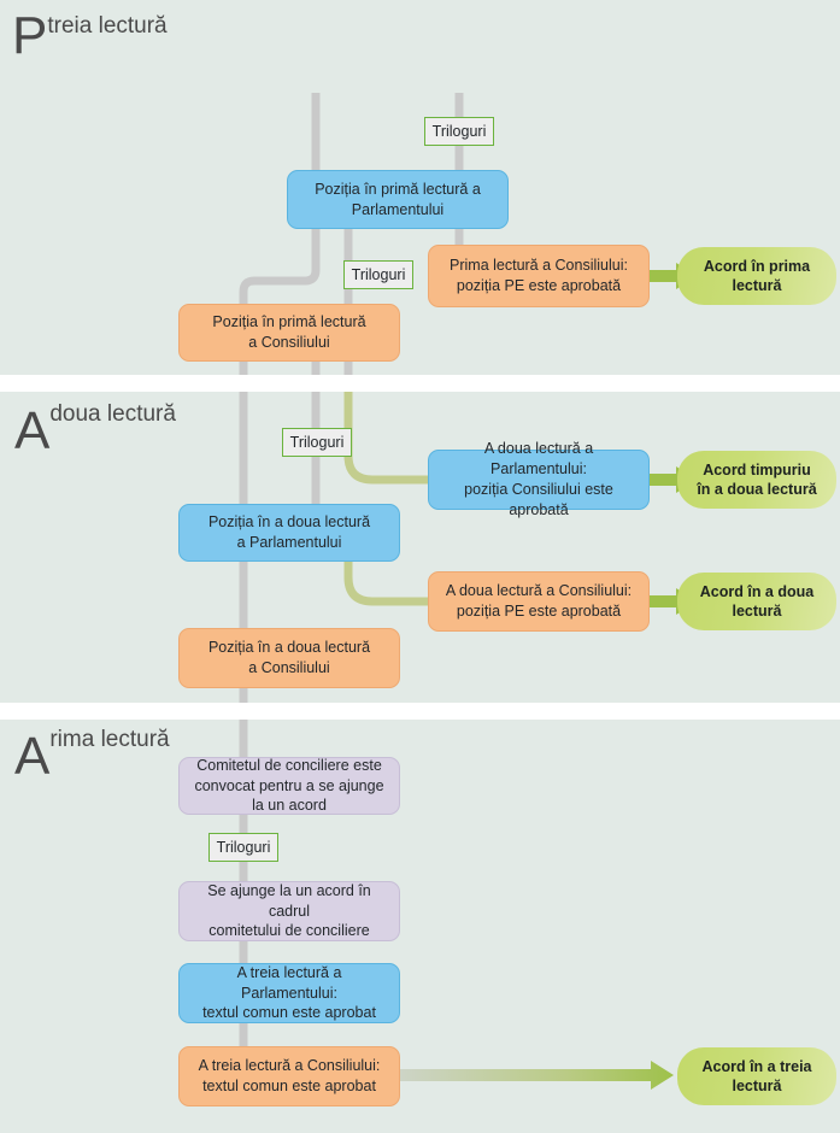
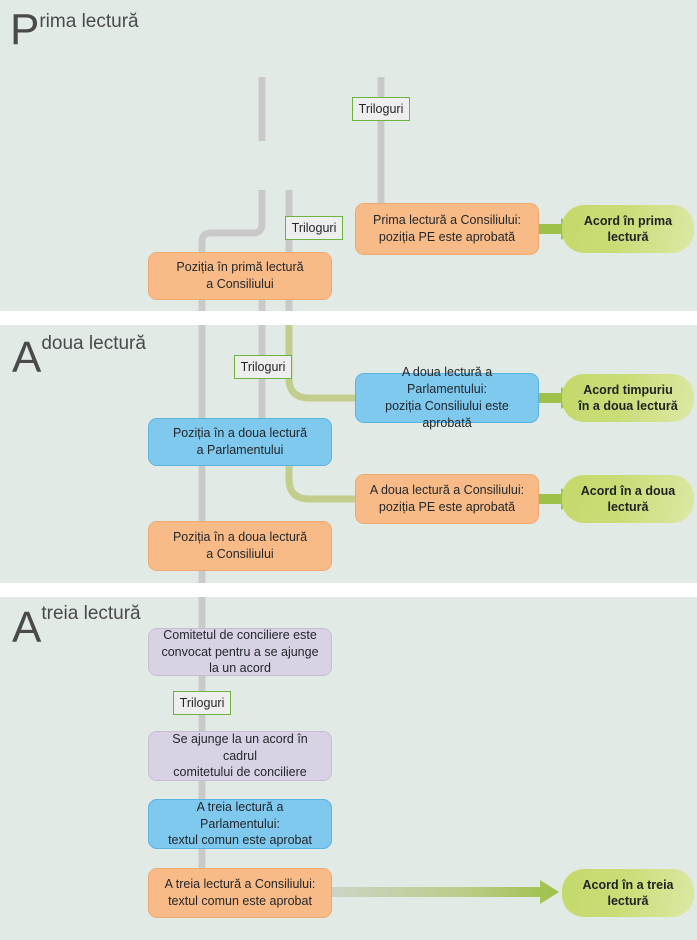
- Ptreia lectură
+ Prima lectură
  Adoua lectură
- Arima lectură
+ Atreia lectură
  Triloguri
- Poziția în primă lectură a
- Parlamentului
  Triloguri
  Prima lectură a Consiliului:
  poziția PE este aprobată
  Acord în prima
  lectură
  Poziția în primă lectură
  a Consiliului
  Triloguri
  A doua lectură a Parlamentului:
  poziția Consiliului este aprobată
  Acord timpuriu
  în a doua lectură
  Poziția în a doua lectură
  a Parlamentului
  A doua lectură a Consiliului:
  poziția PE este aprobată
  Acord în a doua
  lectură
  Poziția în a doua lectură
  a Consiliului
  Comitetul de conciliere este
  convocat pentru a se ajunge
  la un acord
  Triloguri
  Se ajunge la un acord în cadrul
  comitetului de conciliere
  A treia lectură a Parlamentului:
  textul comun este aprobat
  A treia lectură a Consiliului:
  textul comun este aprobat
  Acord în a treia
  lectură
